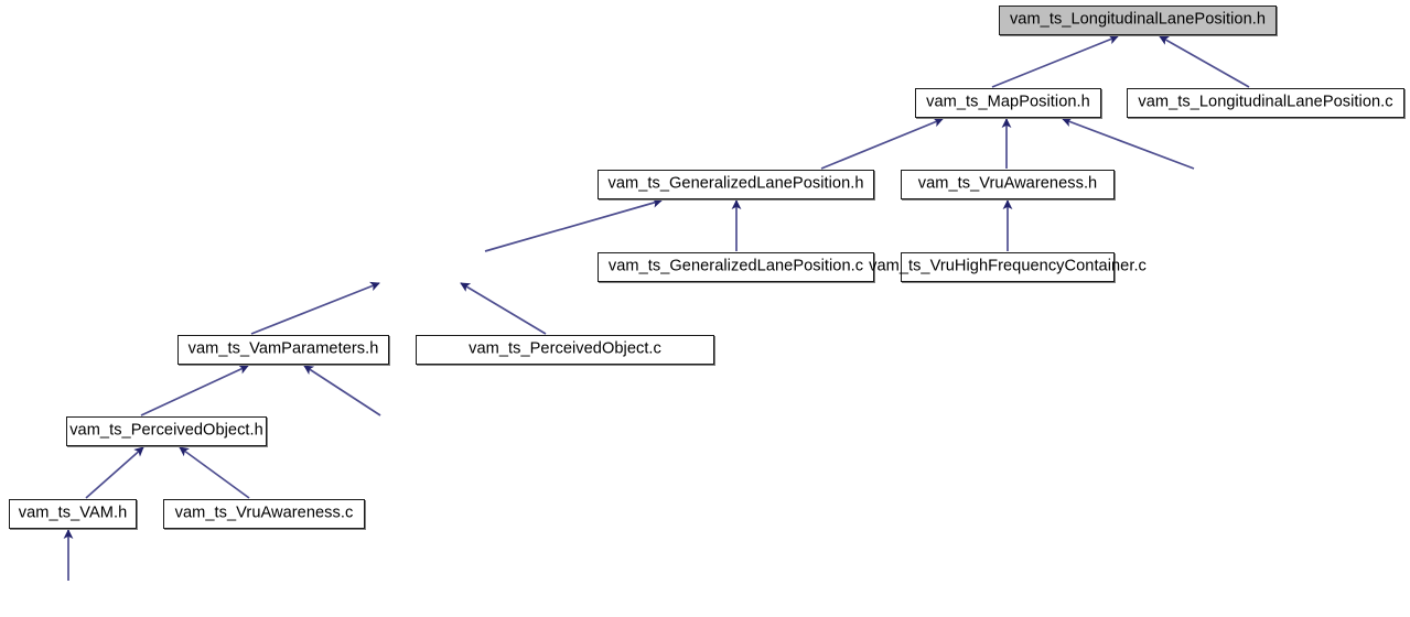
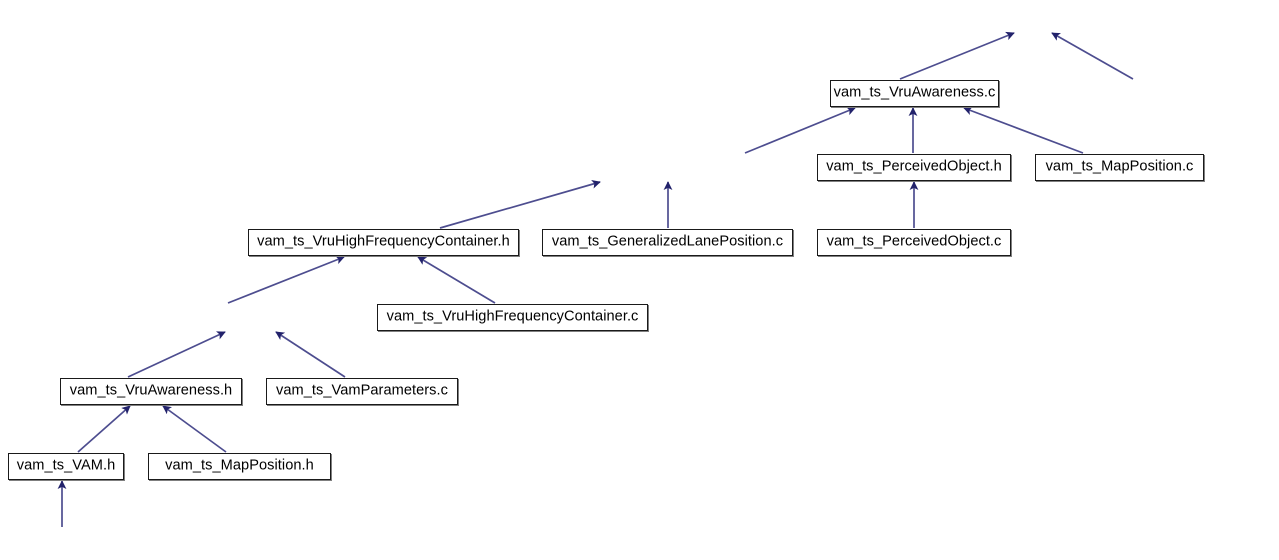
- vam_ts_LongitudinalLanePosition.h
- vam_ts_MapPosition.h
+ vam_ts_VruAwareness.c
- vam_ts_LongitudinalLanePosition.c
- vam_ts_GeneralizedLanePosition.h
- vam_ts_VruAwareness.h
+ vam_ts_PerceivedObject.h
+ vam_ts_MapPosition.c
+ vam_ts_VruHighFrequencyContainer.h
  vam_ts_GeneralizedLanePosition.c
- vam_ts_VruHighFrequencyContainer.c
+ vam_ts_PerceivedObject.c
- vam_ts_VamParameters.h
- vam_ts_PerceivedObject.c
+ vam_ts_VruHighFrequencyContainer.c
- vam_ts_PerceivedObject.h
+ vam_ts_VruAwareness.h
+ vam_ts_VamParameters.c
  vam_ts_VAM.h
- vam_ts_VruAwareness.c
+ vam_ts_MapPosition.h
